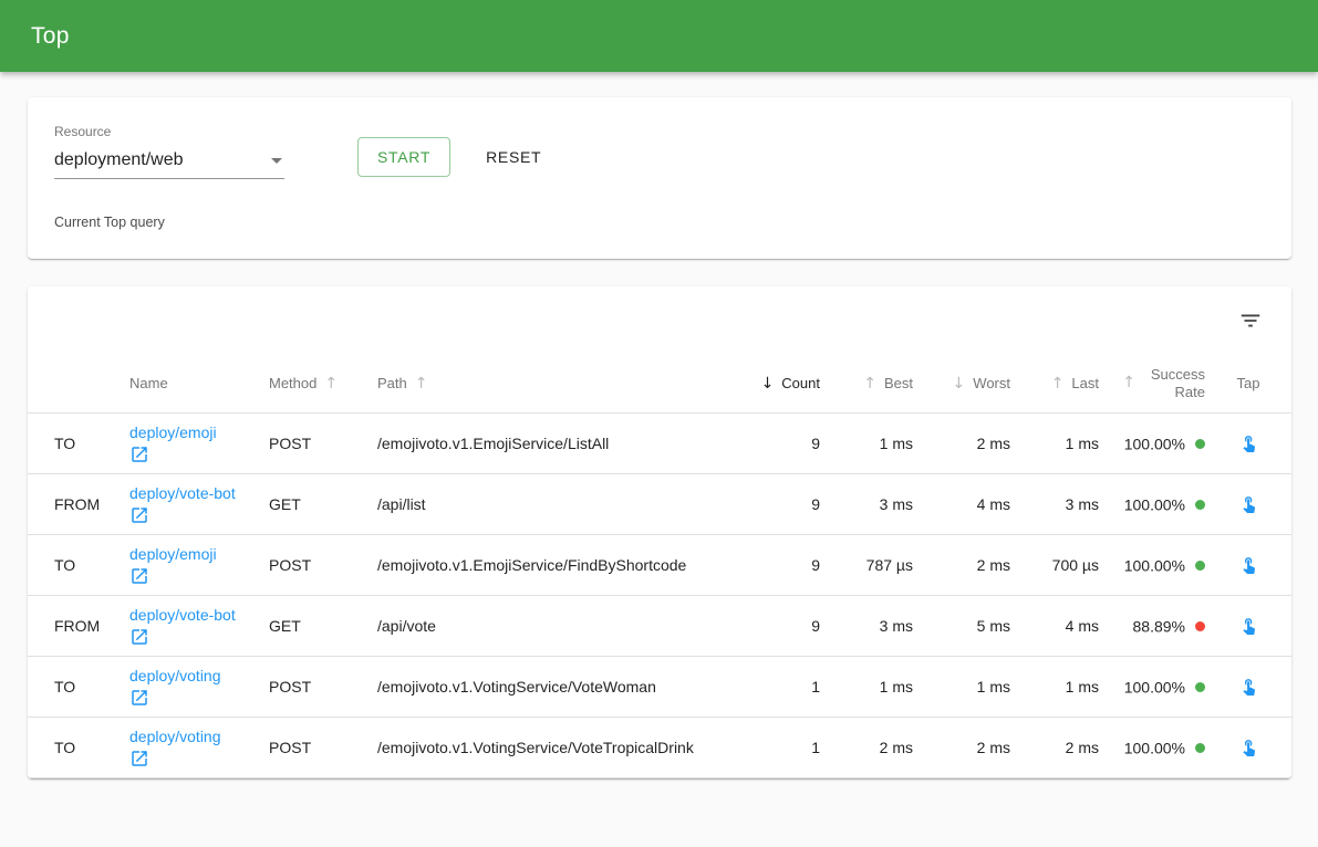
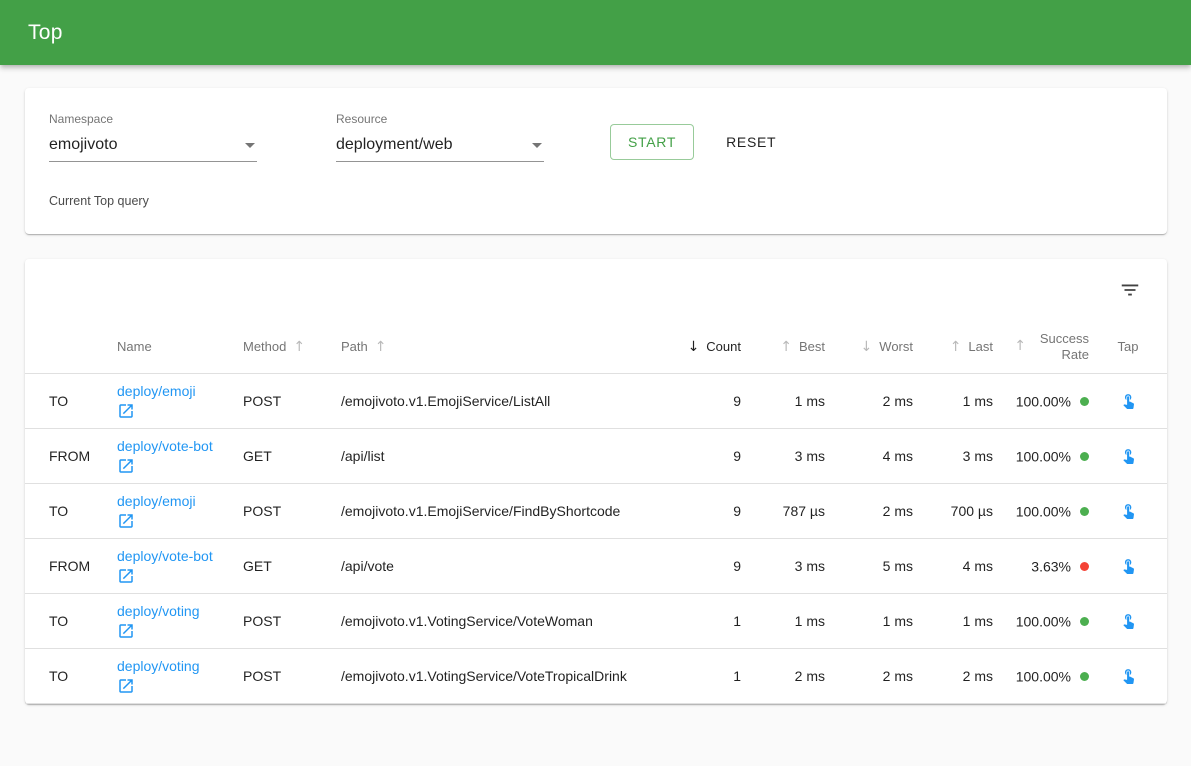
  Top
+ Namespace
+ emojivoto
  Resource
  deployment/web
  START
  RESET
  Current Top query
  	Name	Method ↑	Path ↑	↓ Count	↑ Best	↓ Worst	↑ Last	↑Success Rate	Tap
  TO	deploy/emoji	POST	/emojivoto.v1.EmojiService/ListAll	9	1 ms	2 ms	1 ms	100.00%
  FROM	deploy/vote-bot	GET	/api/list	9	3 ms	4 ms	3 ms	100.00%
  TO	deploy/emoji	POST	/emojivoto.v1.EmojiService/FindByShortcode	9	787 µs	2 ms	700 µs	100.00%
- FROM	deploy/vote-bot	GET	/api/vote	9	3 ms	5 ms	4 ms	88.89%
+ FROM	deploy/vote-bot	GET	/api/vote	9	3 ms	5 ms	4 ms	3.63%
  TO	deploy/voting	POST	/emojivoto.v1.VotingService/VoteWoman	1	1 ms	1 ms	1 ms	100.00%
  TO	deploy/voting	POST	/emojivoto.v1.VotingService/VoteTropicalDrink	1	2 ms	2 ms	2 ms	100.00%
